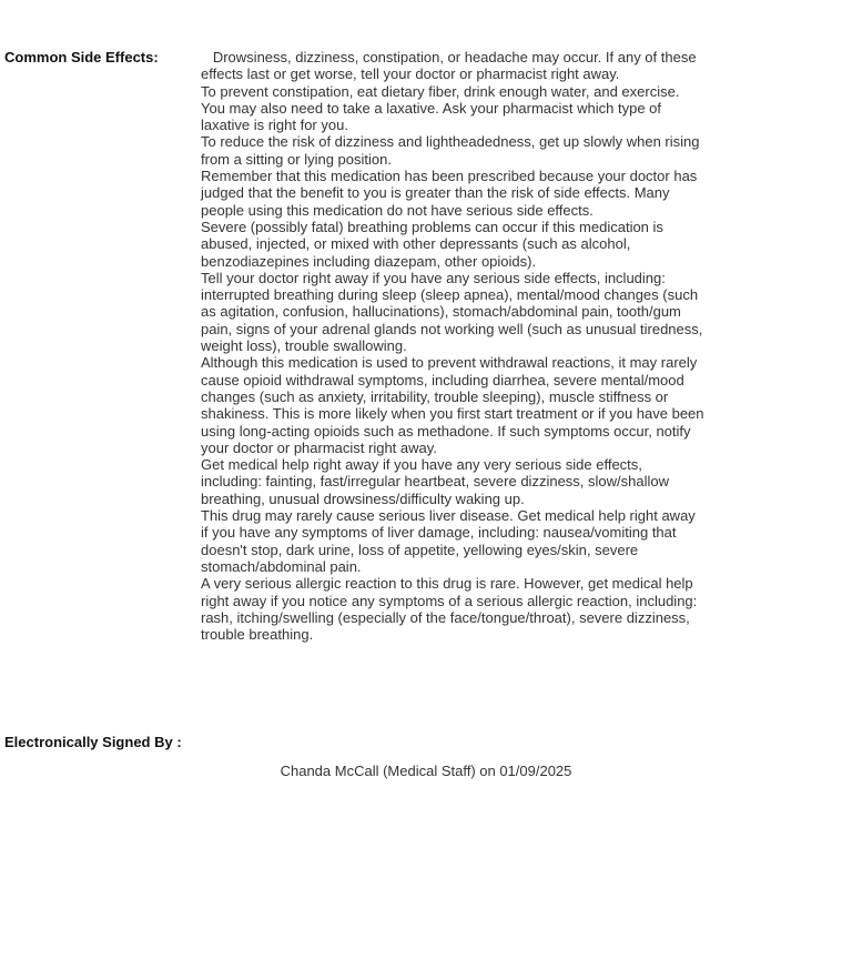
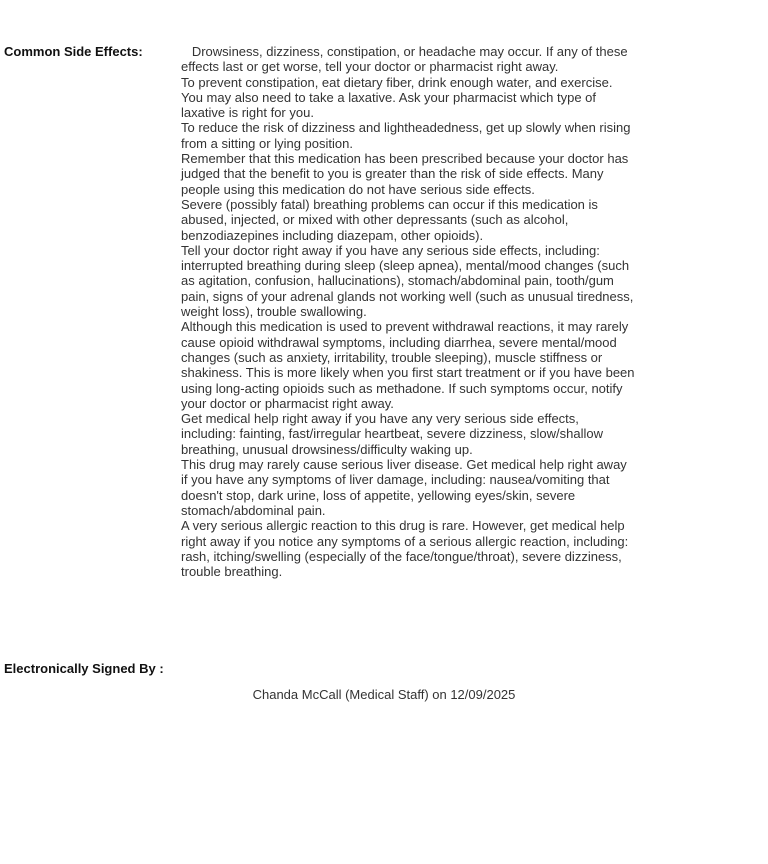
  Common Side Effects:
  Drowsiness, dizziness, constipation, or headache may occur. If any of these
  effects last or get worse, tell your doctor or pharmacist right away.
  To prevent constipation, eat dietary fiber, drink enough water, and exercise.
  You may also need to take a laxative. Ask your pharmacist which type of
  laxative is right for you.
  To reduce the risk of dizziness and lightheadedness, get up slowly when rising
  from a sitting or lying position.
  Remember that this medication has been prescribed because your doctor has
  judged that the benefit to you is greater than the risk of side effects. Many
  people using this medication do not have serious side effects.
  Severe (possibly fatal) breathing problems can occur if this medication is
  abused, injected, or mixed with other depressants (such as alcohol,
  benzodiazepines including diazepam, other opioids).
  Tell your doctor right away if you have any serious side effects, including:
  interrupted breathing during sleep (sleep apnea), mental/mood changes (such
  as agitation, confusion, hallucinations), stomach/abdominal pain, tooth/gum
  pain, signs of your adrenal glands not working well (such as unusual tiredness,
  weight loss), trouble swallowing.
  Although this medication is used to prevent withdrawal reactions, it may rarely
  cause opioid withdrawal symptoms, including diarrhea, severe mental/mood
  changes (such as anxiety, irritability, trouble sleeping), muscle stiffness or
  shakiness. This is more likely when you first start treatment or if you have been
  using long-acting opioids such as methadone. If such symptoms occur, notify
  your doctor or pharmacist right away.
  Get medical help right away if you have any very serious side effects,
  including: fainting, fast/irregular heartbeat, severe dizziness, slow/shallow
  breathing, unusual drowsiness/difficulty waking up.
  This drug may rarely cause serious liver disease. Get medical help right away
  if you have any symptoms of liver damage, including: nausea/vomiting that
  doesn't stop, dark urine, loss of appetite, yellowing eyes/skin, severe
  stomach/abdominal pain.
  A very serious allergic reaction to this drug is rare. However, get medical help
  right away if you notice any symptoms of a serious allergic reaction, including:
  rash, itching/swelling (especially of the face/tongue/throat), severe dizziness,
  trouble breathing.
  Electronically Signed By :
- Chanda McCall (Medical Staff) on 01/09/2025
+ Chanda McCall (Medical Staff) on 12/09/2025
